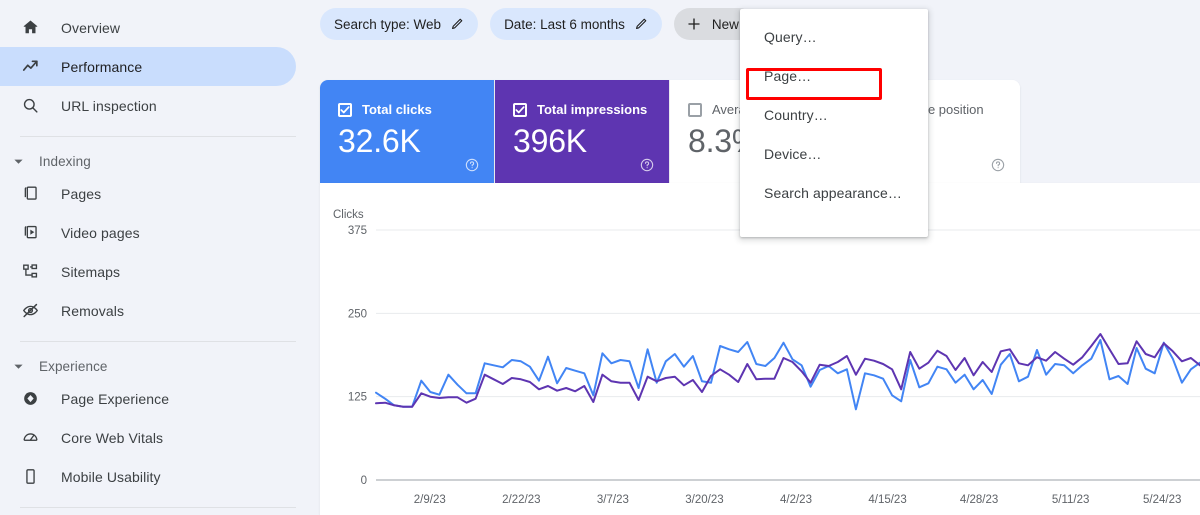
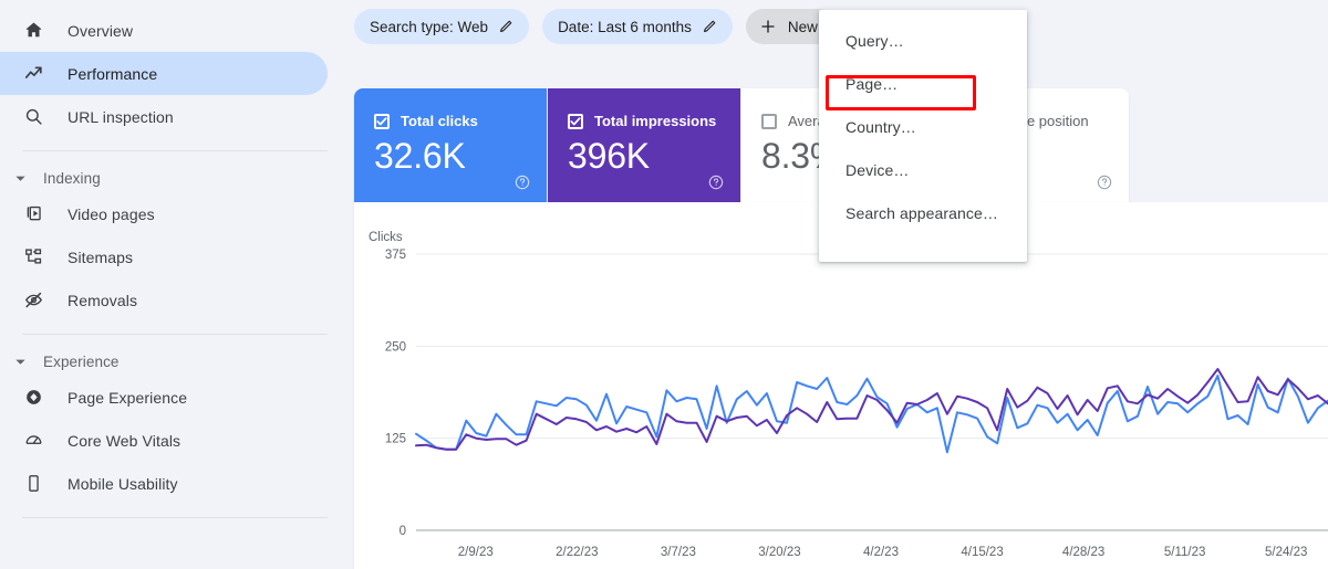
  Overview
  Performance
  URL inspection
  Indexing
- Pages
  Video pages
  Sitemaps
  Removals
  Experience
  Page Experience
  Core Web Vitals
  Mobile Usability
  Search type: Web
  Date: Last 6 months
  New
  Total clicks
  32.6K
  Total impressions
  396K
  8.3
  Clicks
  375
  250
  125
  0
  2/9/23
  2/22/23
  3/7/23
  3/20/23
  4/2/23
  4/15/23
  4/28/23
  5/11/23
  5/24/23
  Query…
  Page…
  Country…
  Device…
  Search appearance…
